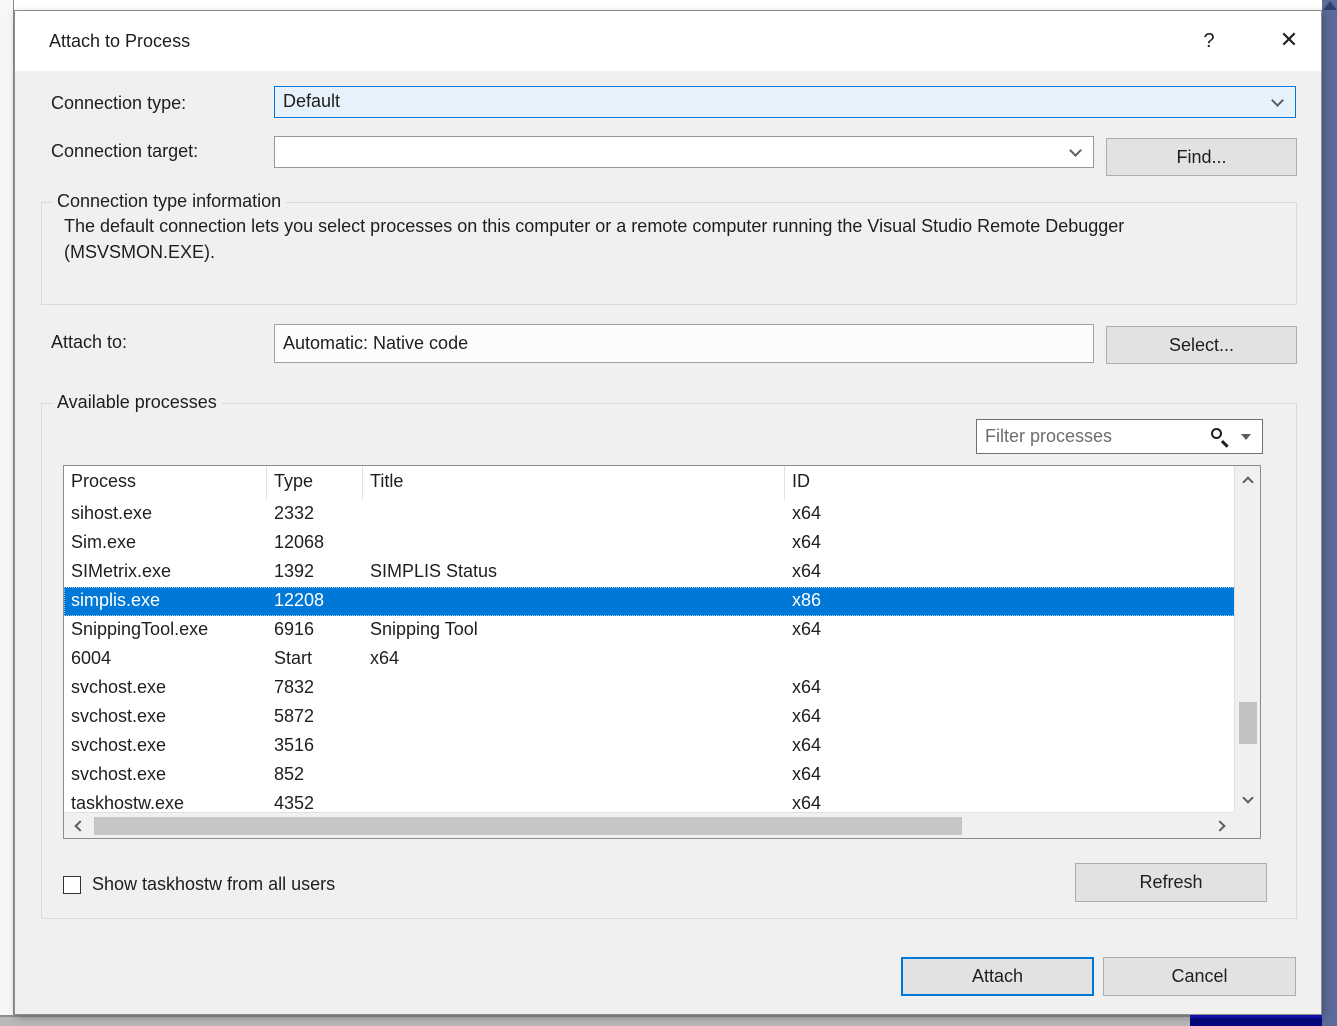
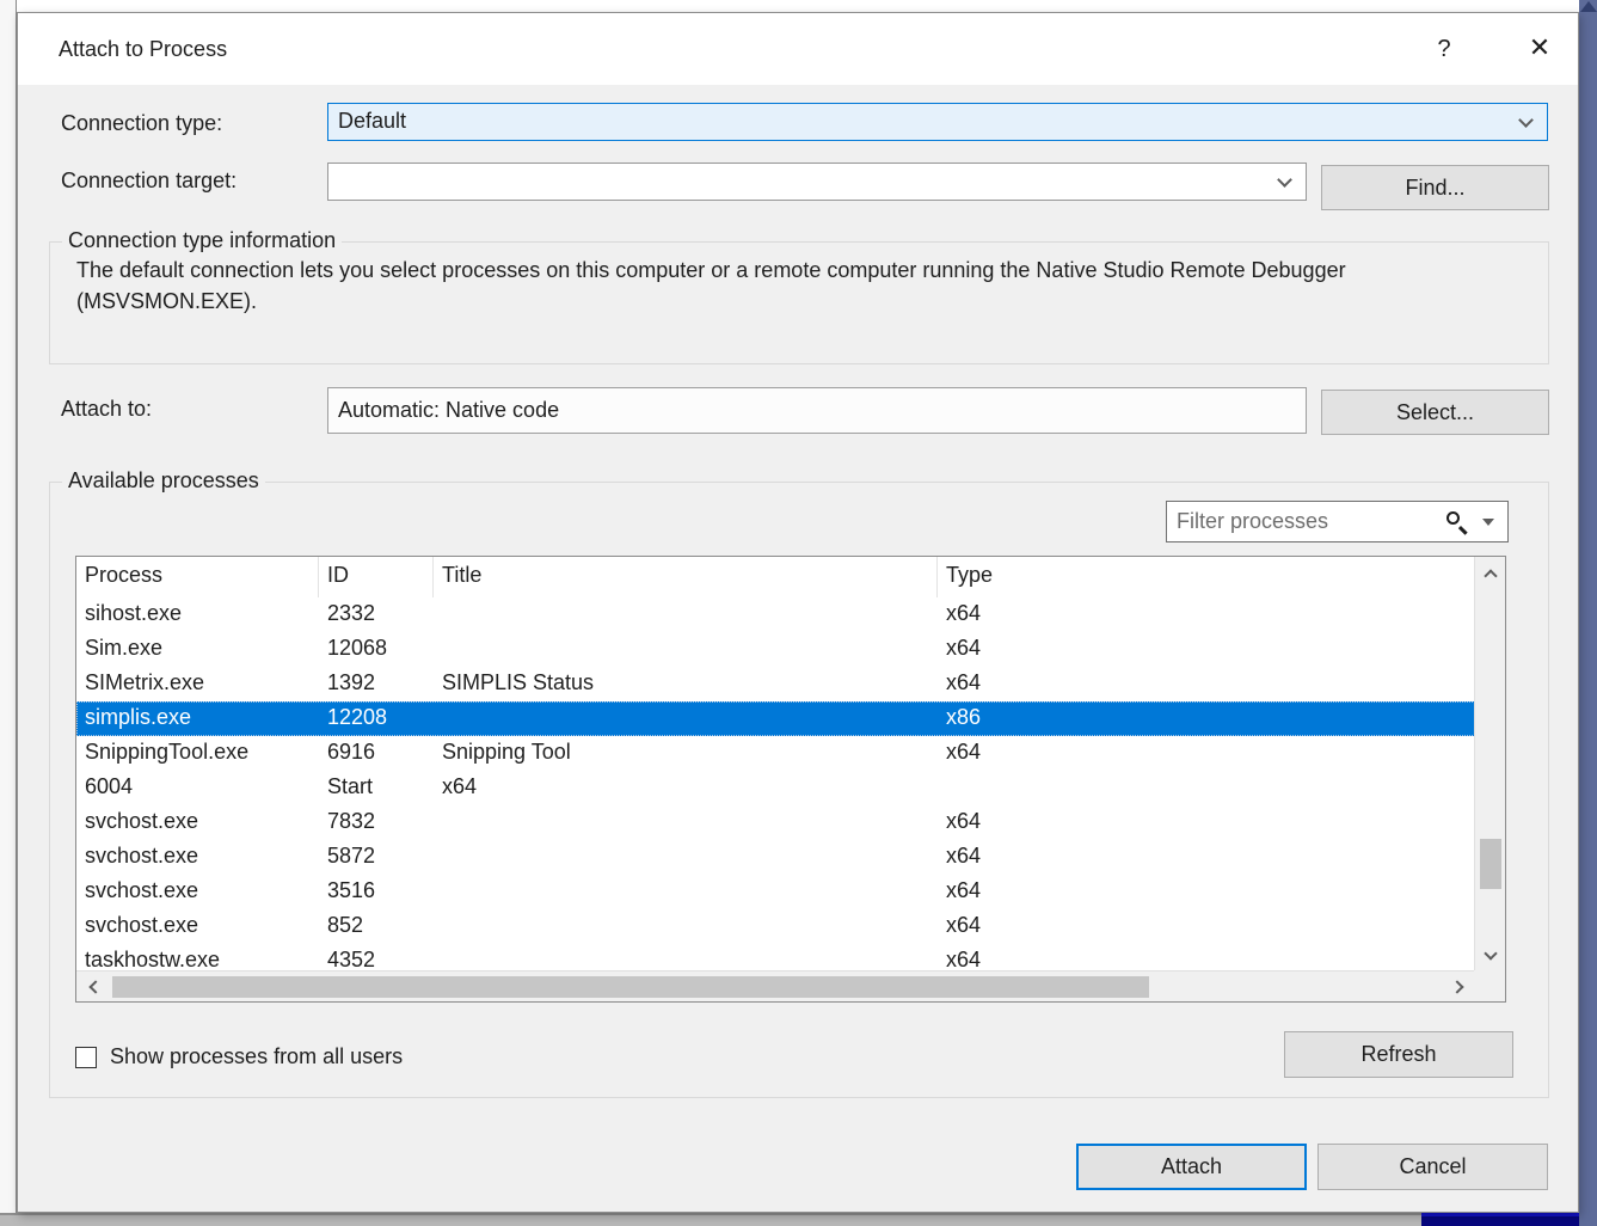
  Attach to Process
  ?
  ✕
  Connection type:
  Default
  Connection target:
  Find...
  Connection type information
- The default connection lets you select processes on this computer or a remote computer running the Visual Studio Remote Debugger
+ The default connection lets you select processes on this computer or a remote computer running the Native Studio Remote Debugger
  (MSVSMON.EXE).
  Attach to:
  Automatic: Native code
  Select...
  Available processes
  Filter processes
  Process
- Type
+ ID
  Title
- ID
+ Type
  sihost.exe
  2332
  x64
  Sim.exe
  12068
  x64
  SIMetrix.exe
  1392
  SIMPLIS Status
  x64
  simplis.exe
  12208
  x86
  SnippingTool.exe
  6916
  Snipping Tool
  x64
  6004
  Start
  x64
  svchost.exe
  7832
  x64
  svchost.exe
  5872
  x64
  svchost.exe
  3516
  x64
  svchost.exe
  852
  x64
  taskhostw.exe
  4352
  x64
- Show taskhostw from all users
+ Show processes from all users
  Refresh
  Attach
  Cancel
